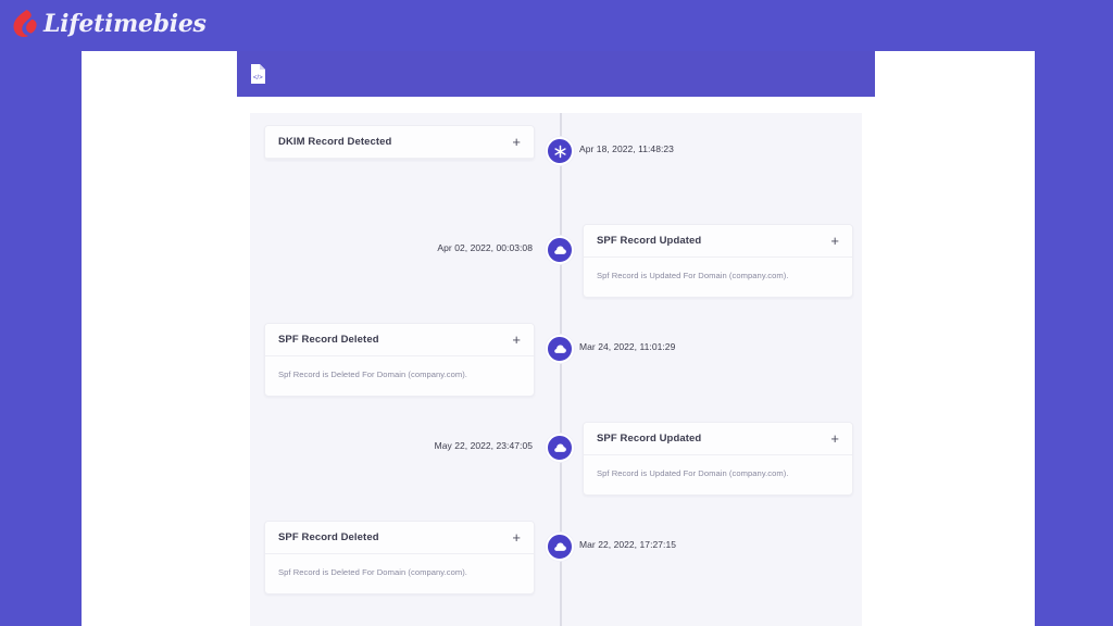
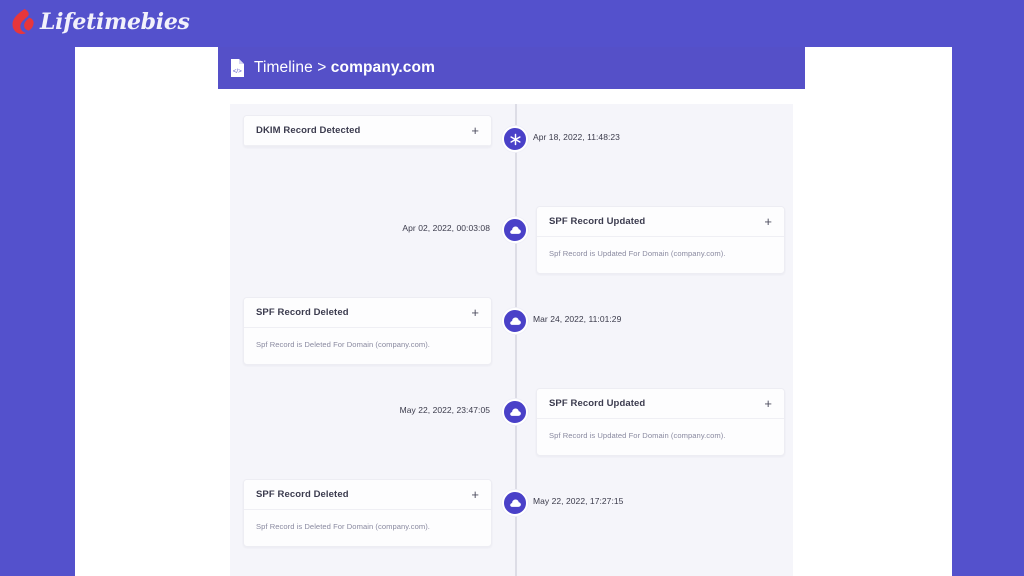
  Lifetimebies
+ Timeline > company.com
  DKIM Record Detected
  +
  Apr 18, 2022, 11:48:23
  Apr 02, 2022, 00:03:08
  SPF Record Updated
  +
  Spf Record is Updated For Domain (company.com).
  SPF Record Deleted
  +
  Spf Record is Deleted For Domain (company.com).
  Mar 24, 2022, 11:01:29
  May 22, 2022, 23:47:05
  SPF Record Updated
  +
  Spf Record is Updated For Domain (company.com).
  SPF Record Deleted
  +
  Spf Record is Deleted For Domain (company.com).
- Mar 22, 2022, 17:27:15
+ May 22, 2022, 17:27:15
